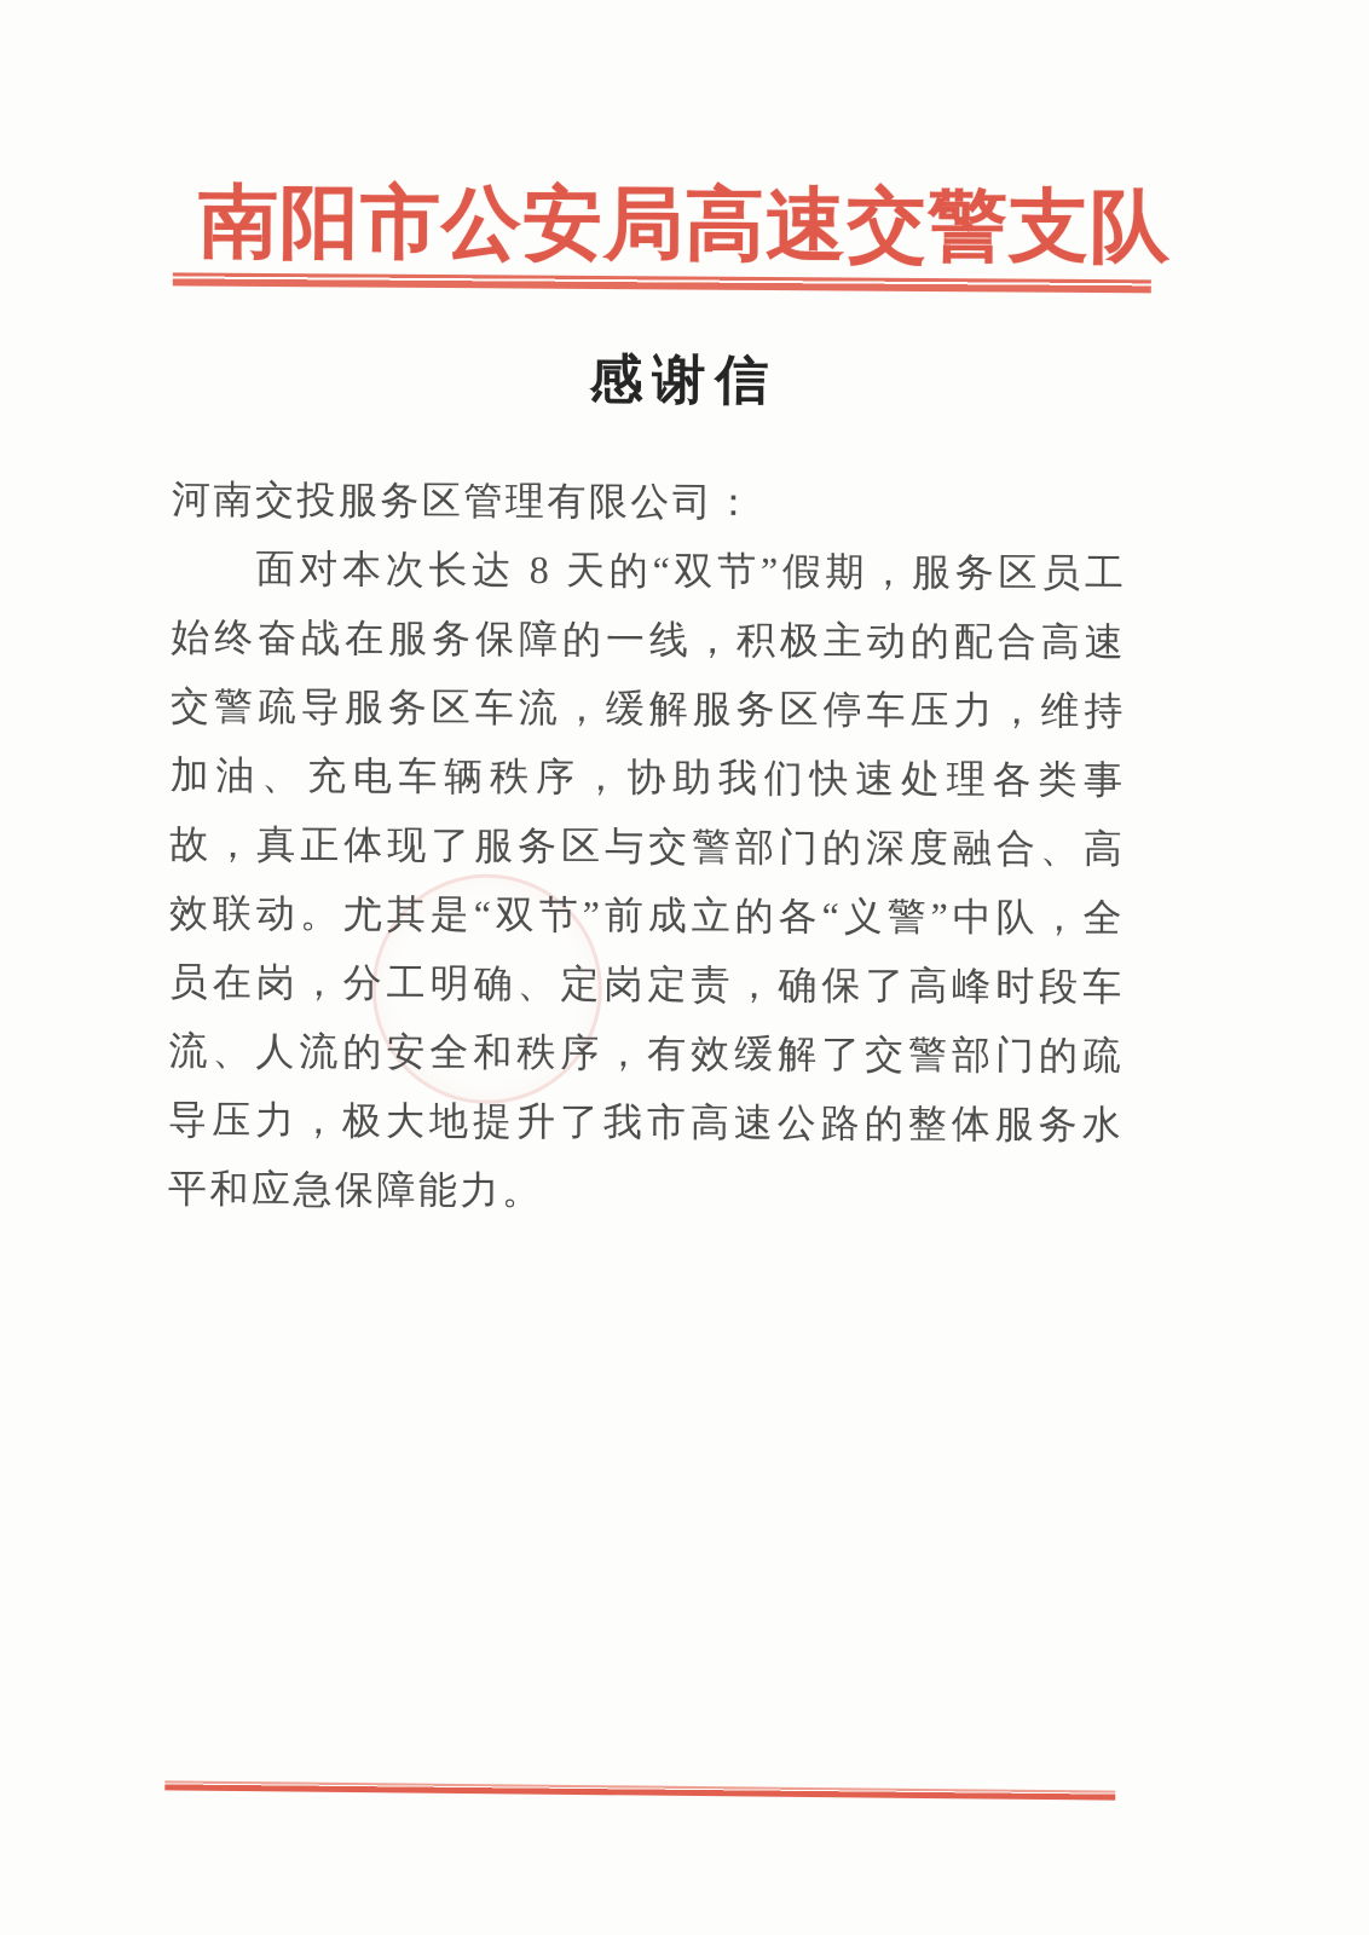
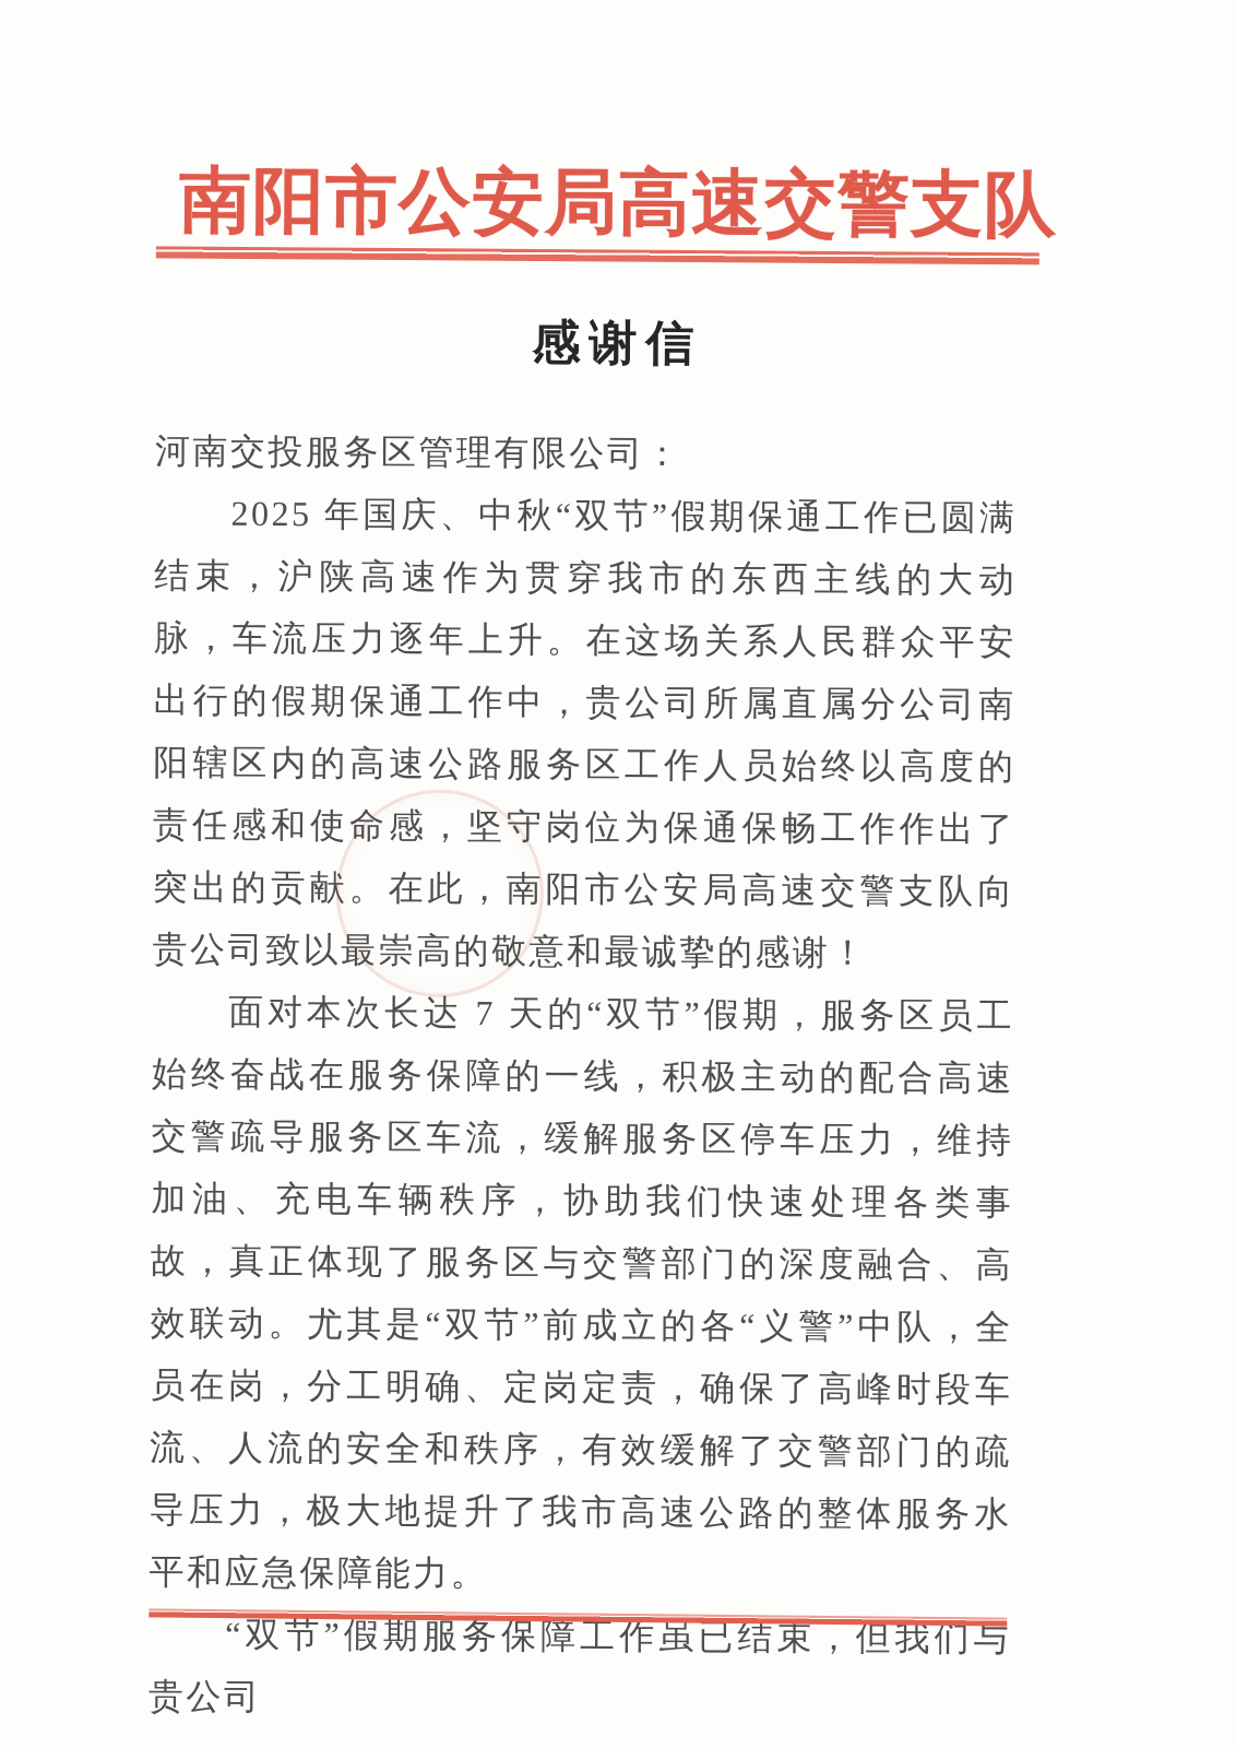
  南阳市公安局高速交警支队
  感谢信
  河南交投服务区管理有限公司：
+ 2025 年国庆、中秋“双节”假期保通工作已圆满结束，沪陕高速作为贯穿我市的东西主线的大动脉，车流压力逐年上升。在这场关系人民群众平安出行的假期保通工作中，贵公司所属直属分公司南阳辖区内的高速公路服务区工作人员始终以高度的责任感和使命感，坚守岗位为保通保畅工作作出了突出的贡献。在此，南阳市公安局高速交警支队向贵公司致以最崇高的敬意和最诚挚的感谢！
- 面对本次长达 8 天的“双节”假期，服务区员工始终奋战在服务保障的一线，积极主动的配合高速交警疏导服务区车流，缓解服务区停车压力，维持加油、充电车辆秩序，协助我们快速处理各类事故，真正体现了服务区与交警部门的深度融合、高效联动。尤其是“双节”前成立的各“义警”中队，全员在岗，分工明确、定岗定责，确保了高峰时段车流、人流的安全和秩序，有效缓解了交警部门的疏导压力，极大地提升了我市高速公路的整体服务水平和应急保障能力。
+ 面对本次长达 7 天的“双节”假期，服务区员工始终奋战在服务保障的一线，积极主动的配合高速交警疏导服务区车流，缓解服务区停车压力，维持加油、充电车辆秩序，协助我们快速处理各类事故，真正体现了服务区与交警部门的深度融合、高效联动。尤其是“双节”前成立的各“义警”中队，全员在岗，分工明确、定岗定责，确保了高峰时段车流、人流的安全和秩序，有效缓解了交警部门的疏导压力，极大地提升了我市高速公路的整体服务水平和应急保障能力。
+ “双节”假期服务保障工作虽已结束，但我们与贵公司
